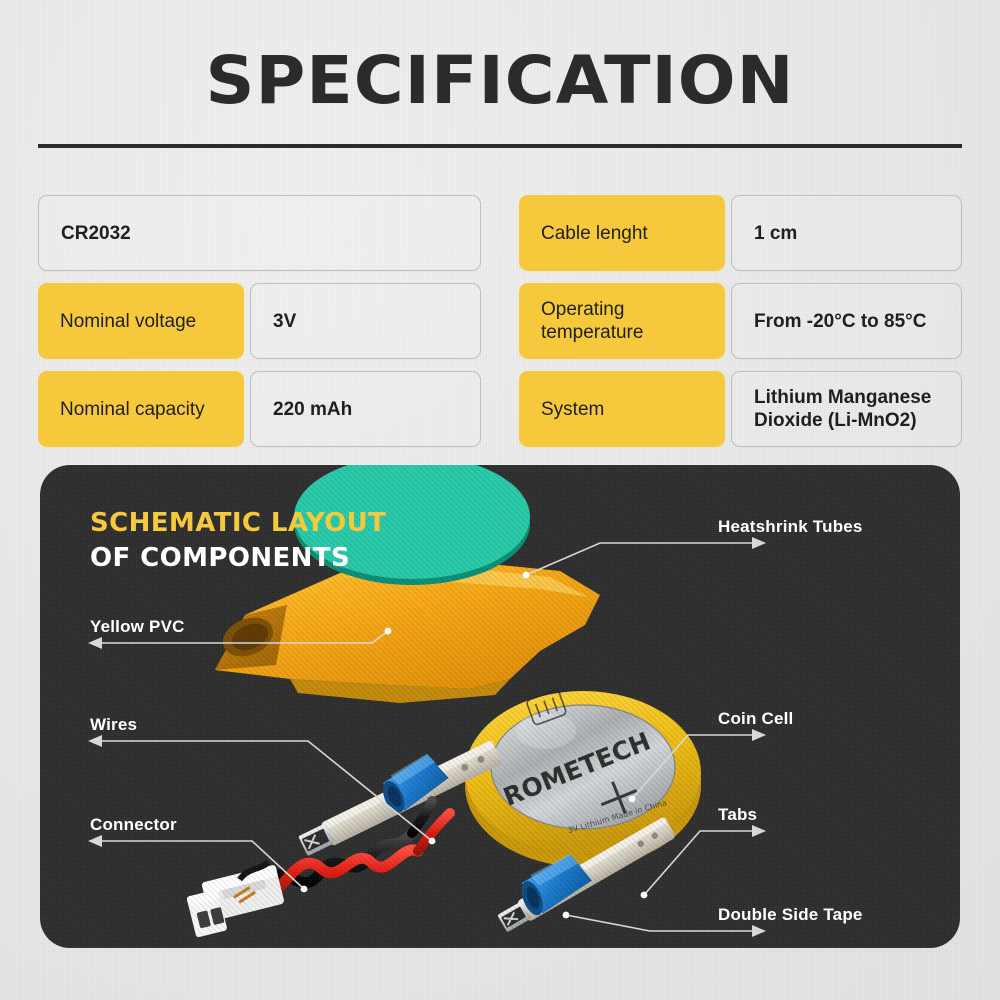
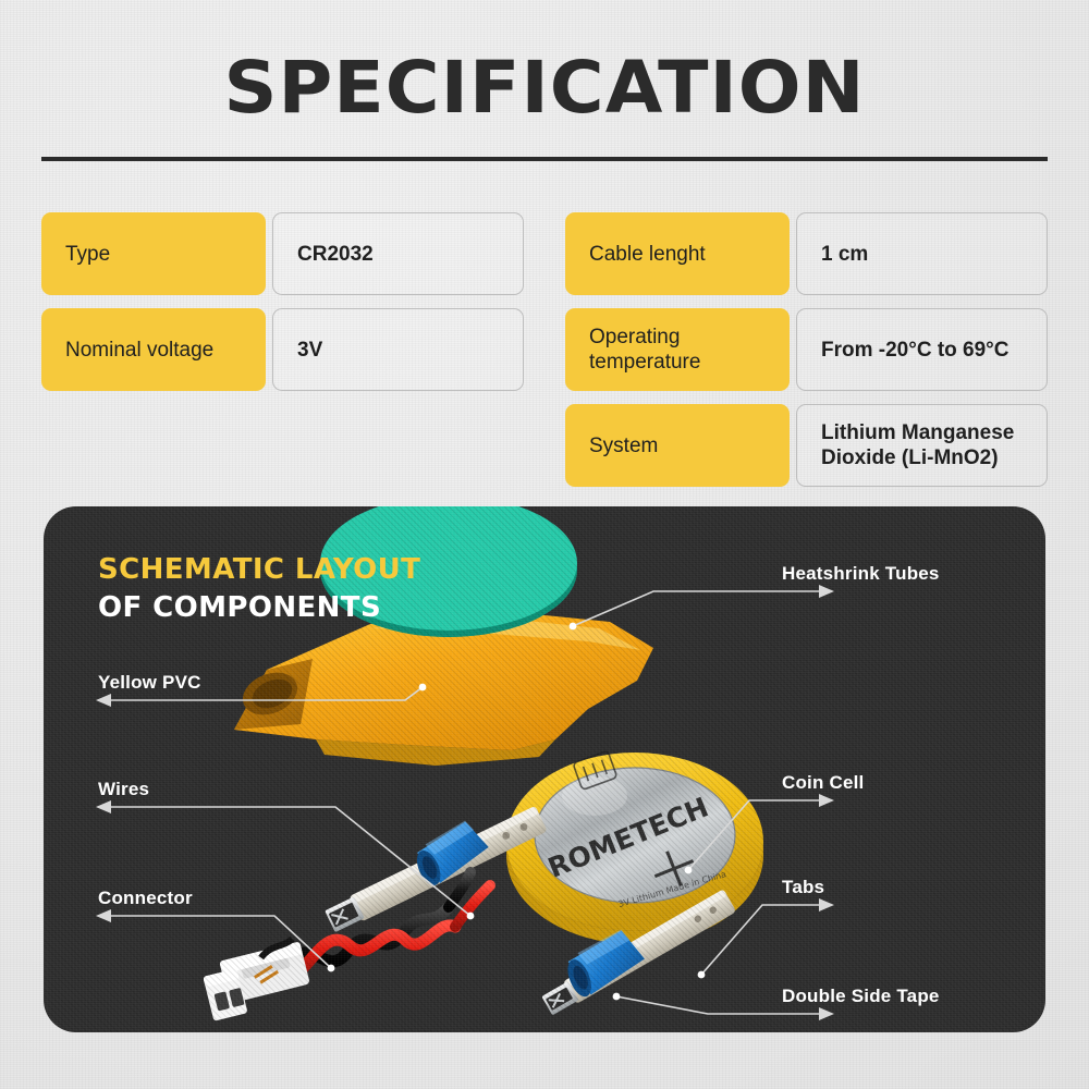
  SPECIFICATION
+ Type
  CR2032
  Nominal voltage
  3V
- Nominal capacity
- 220 mAh
  Cable lenght
  1 cm
  Operating temperature
- From -20°C to 85°C
+ From -20°C to 69°C
  System
  Lithium Manganese Dioxide (Li-MnO2)
  SCHEMATIC LAYOUT
  OF COMPONENTS
  Yellow PVC
  Wires
  Connector
  Heatshrink Tubes
  Coin Cell
  Tabs
  Double Side Tape
